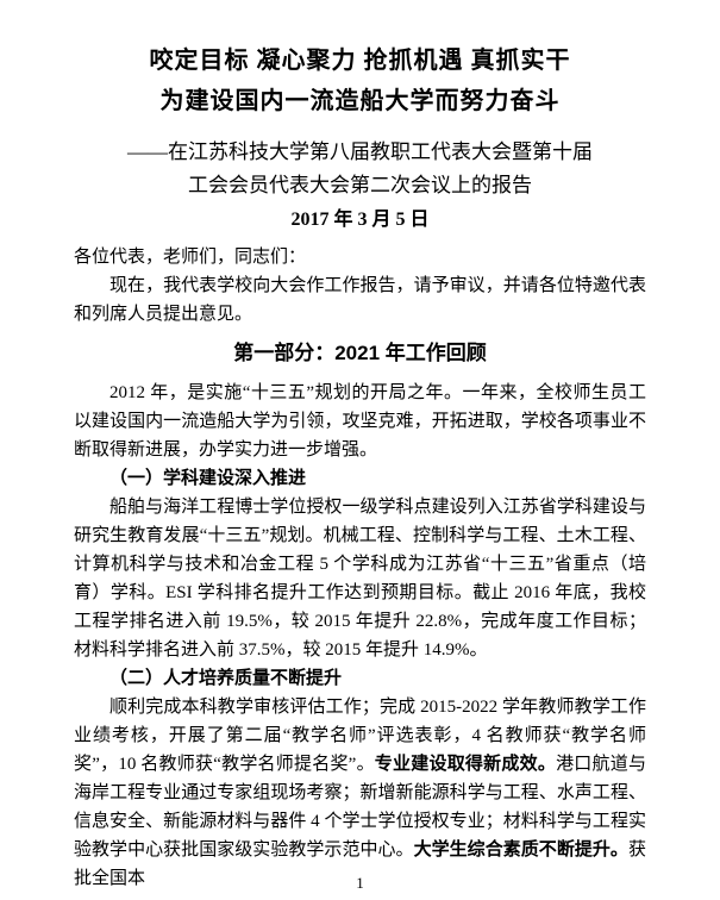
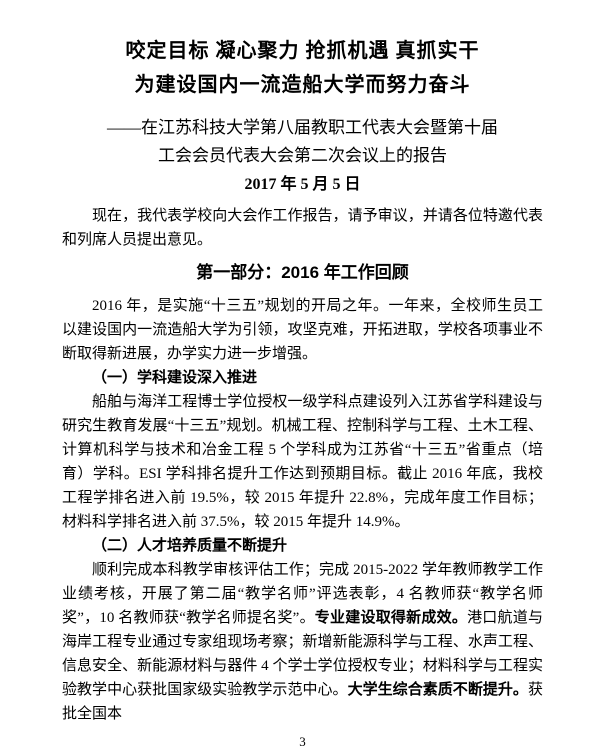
  咬定目标 凝心聚力 抢抓机遇 真抓实干
  为建设国内一流造船大学而努力奋斗
  ——在江苏科技大学第八届教职工代表大会暨第十届
  工会会员代表大会第二次会议上的报告
- 2017 年 3 月 5 日
+ 2017 年 5 月 5 日
- 各位代表，老师们，同志们：
  现在，我代表学校向大会作工作报告，请予审议，并请各位特邀代表和列席人员提出意见。
- 第一部分：2021 年工作回顾
+ 第一部分：2016 年工作回顾
- 2012 年，是实施“十三五”规划的开局之年。一年来，全校师生员工以建设国内一流造船大学为引领，攻坚克难，开拓进取，学校各项事业不断取得新进展，办学实力进一步增强。
+ 2016 年，是实施“十三五”规划的开局之年。一年来，全校师生员工以建设国内一流造船大学为引领，攻坚克难，开拓进取，学校各项事业不断取得新进展，办学实力进一步增强。
  （一）学科建设深入推进
  船舶与海洋工程博士学位授权一级学科点建设列入江苏省学科建设与研究生教育发展“十三五”规划。机械工程、控制科学与工程、土木工程、计算机科学与技术和冶金工程 5 个学科成为江苏省“十三五”省重点（培育）学科。ESI 学科排名提升工作达到预期目标。截止 2016 年底，我校工程学排名进入前 19.5%，较 2015 年提升 22.8%，完成年度工作目标；材料科学排名进入前 37.5%，较 2015 年提升 14.9%。
  （二）人才培养质量不断提升
  顺利完成本科教学审核评估工作；完成 2015-2022 学年教师教学工作业绩考核，开展了第二届“教学名师”评选表彰，4 名教师获“教学名师奖”，10 名教师获“教学名师提名奖”。专业建设取得新成效。港口航道与海岸工程专业通过专家组现场考察；新增新能源科学与工程、水声工程、信息安全、新能源材料与器件 4 个学士学位授权专业；材料科学与工程实验教学中心获批国家级实验教学示范中心。大学生综合素质不断提升。获批全国本
- 1
+ 3
